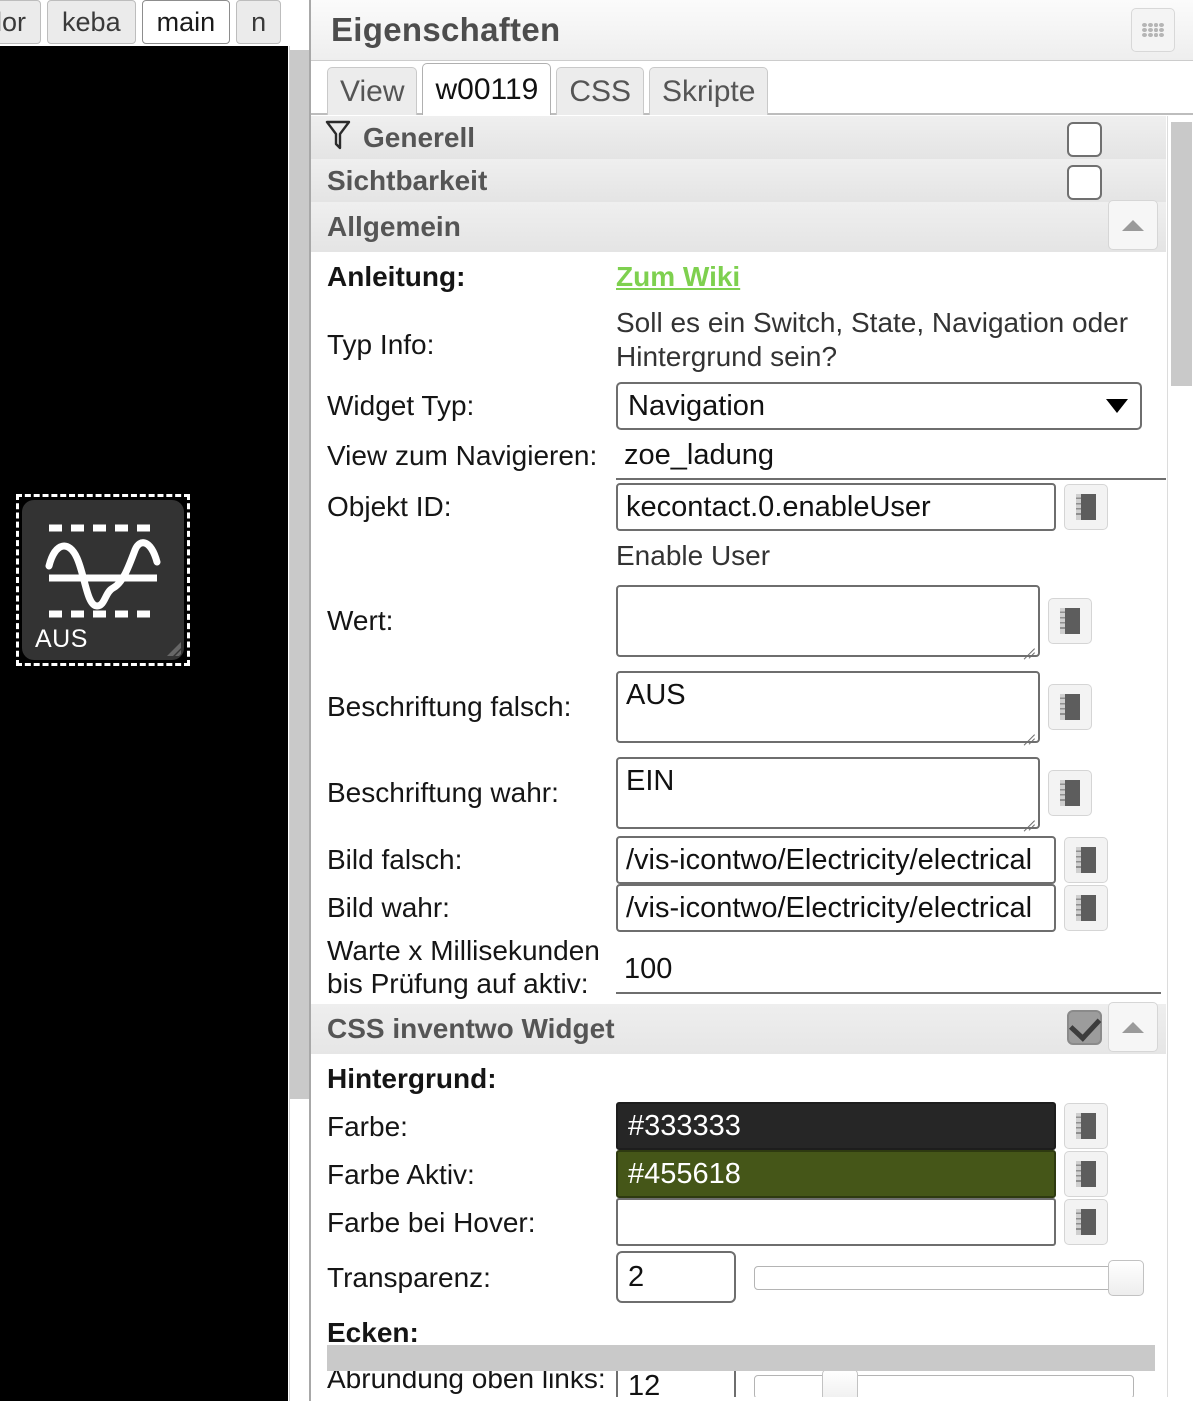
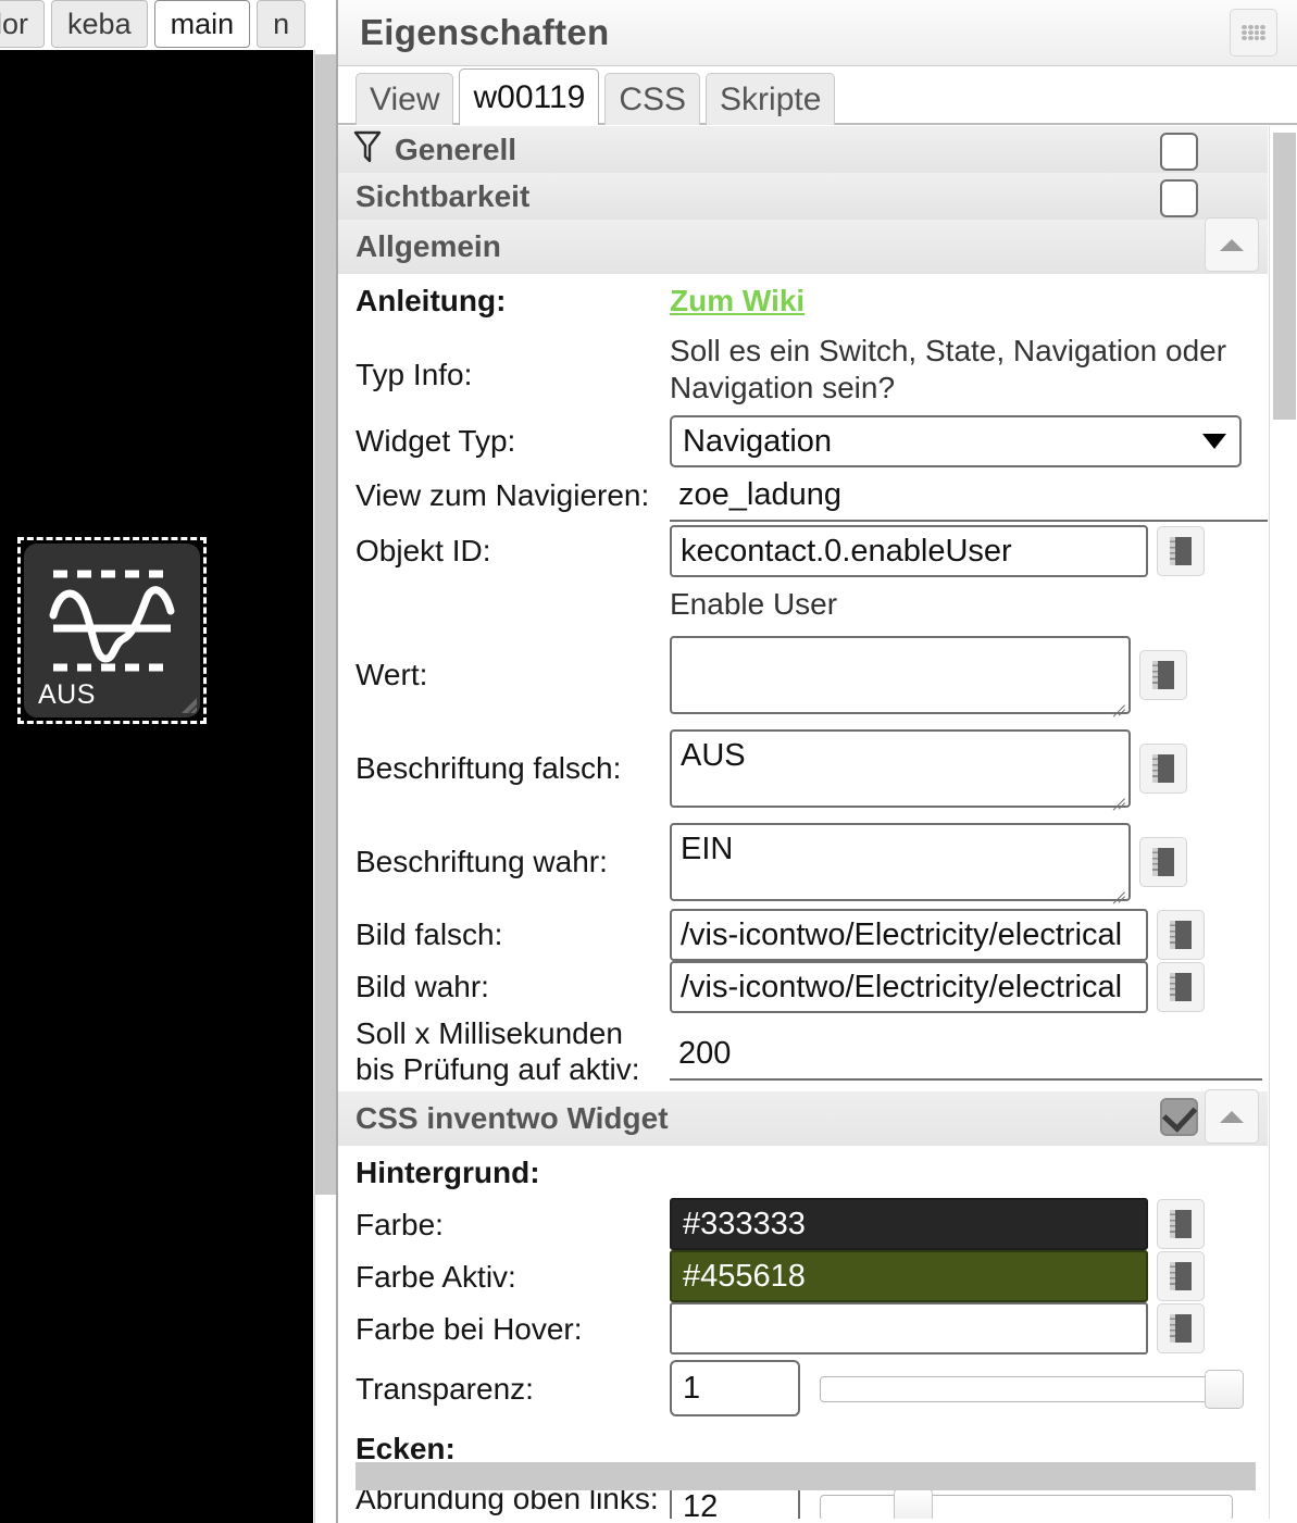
  keba
  main
  n
  AUS
  Eigenschaften
  View
  w00119
  CSS
  Skripte
  Generell
  Sichtbarkeit
  Allgemein
  Anleitung:
  Zum Wiki
  Typ Info:
- Soll es ein Switch, State, Navigation oder Hintergrund sein?
+ Soll es ein Switch, State, Navigation oder Navigation sein?
  Widget Typ:
  Navigation
  View zum Navigieren:
  zoe_ladung
  Objekt ID:
  kecontact.0.enableUser
  Enable User
  Wert:
  Beschriftung falsch:
  AUS
  Beschriftung wahr:
  EIN
  Bild falsch:
  /vis-icontwo/Electricity/electrical
  Bild wahr:
  /vis-icontwo/Electricity/electrical
- Warte x Millisekunden bis Prüfung auf aktiv:
+ Soll x Millisekunden bis Prüfung auf aktiv:
- 100
+ 200
  CSS inventwo Widget
  Hintergrund:
  Farbe:
  #333333
  Farbe Aktiv:
  #455618
  Farbe bei Hover:
  Transparenz:
- 2
+ 1
  Ecken:
  Abrundung oben links:
  12
